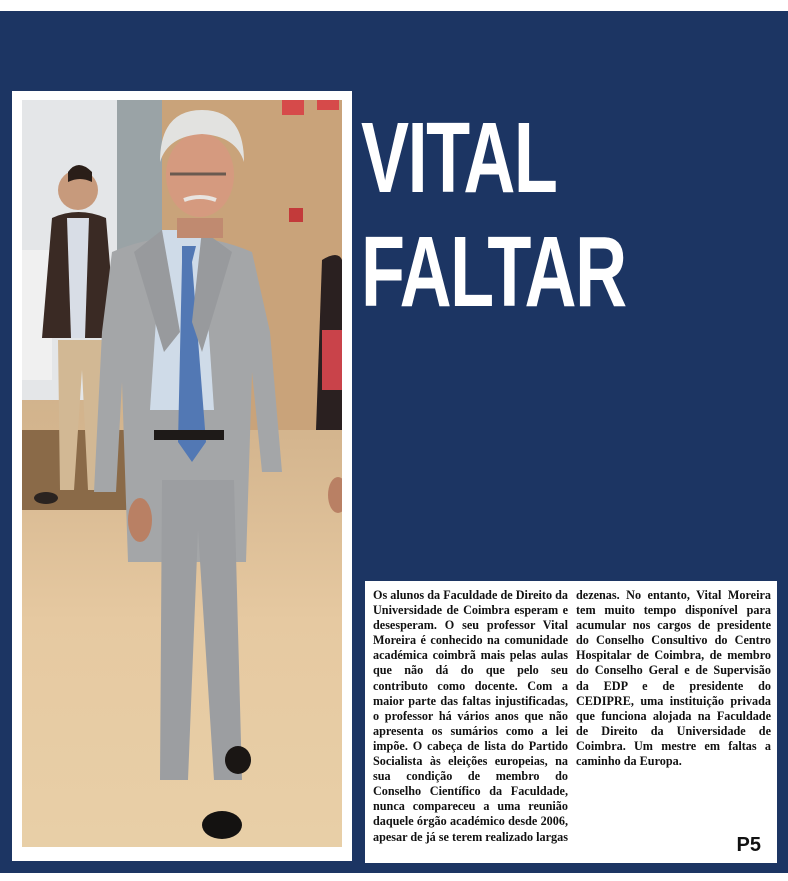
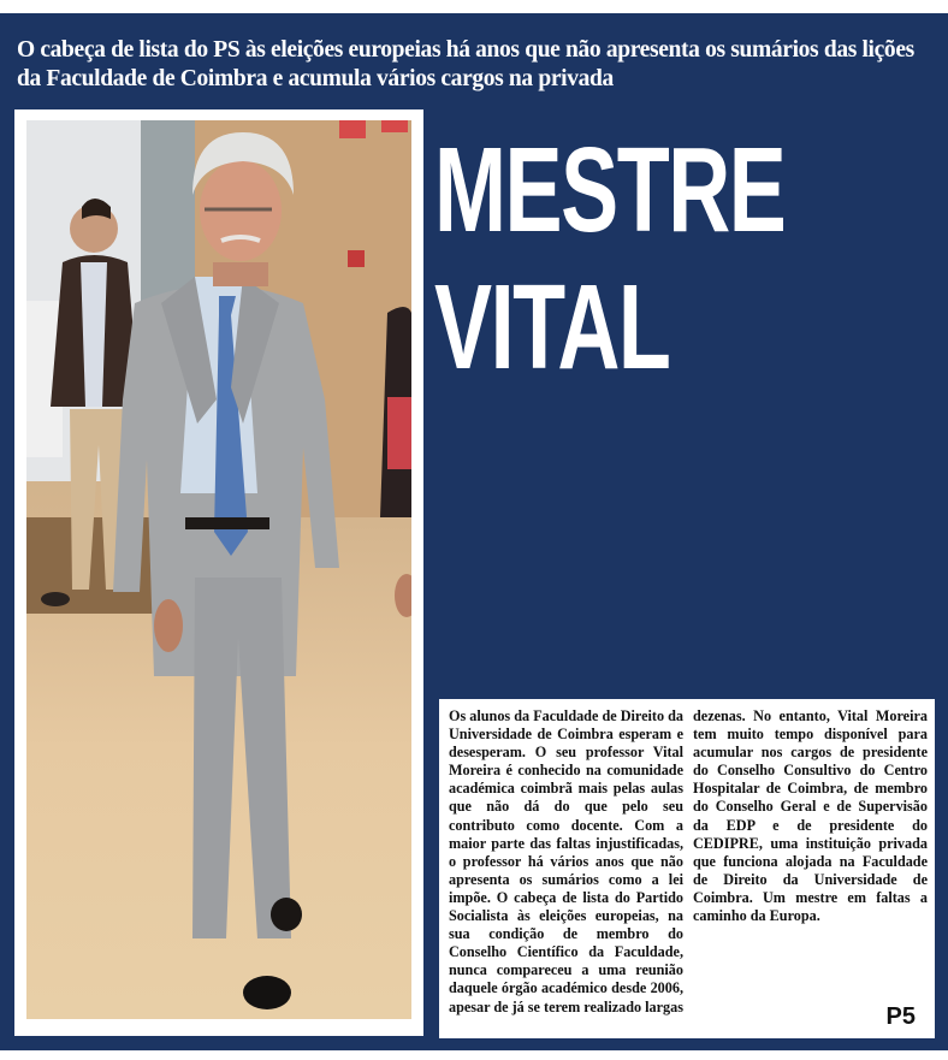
+ O cabeça de lista do PS às eleições europeias há anos que não apresenta os sumários das lições da Faculdade de Coimbra e acumula vários cargos na privada
+ MESTRE
  VITAL
- FALTAR
  Os alunos da Faculdade de Direito da Universidade de Coimbra esperam e desesperam. O seu professor Vital Moreira é conhecido na comunidade académica coimbrã mais pelas aulas que não dá do que pelo seu contributo como docente. Com a maior parte das faltas injustificadas, o professor há vários anos que não apresenta os sumários como a lei impõe. O cabeça de lista do Partido Socialista às eleições europeias, na sua condição de membro do Conselho Científico da Faculdade, nunca compareceu a uma reunião daquele órgão académico desde 2006, apesar de já se terem realizado largas dezenas. No entanto, Vital Moreira tem muito tempo disponível para acumular nos cargos de presidente do Conselho Consultivo do Centro Hospitalar de Coimbra, de membro do Conselho Geral e de Supervisão da EDP e de presidente do CEDIPRE, uma instituição privada que funciona alojada na Faculdade de Direito da Universidade de Coimbra. Um mestre em faltas a caminho da Europa.
  P5
